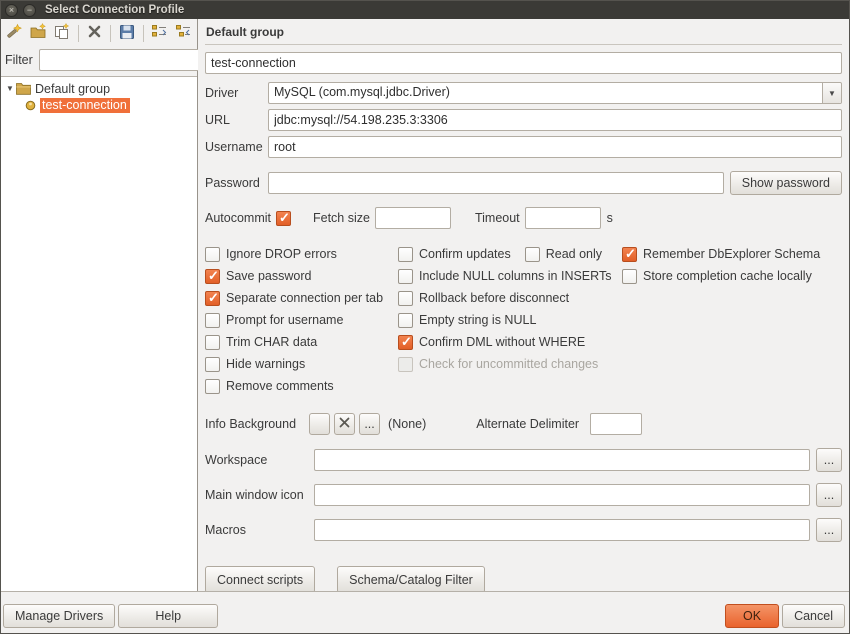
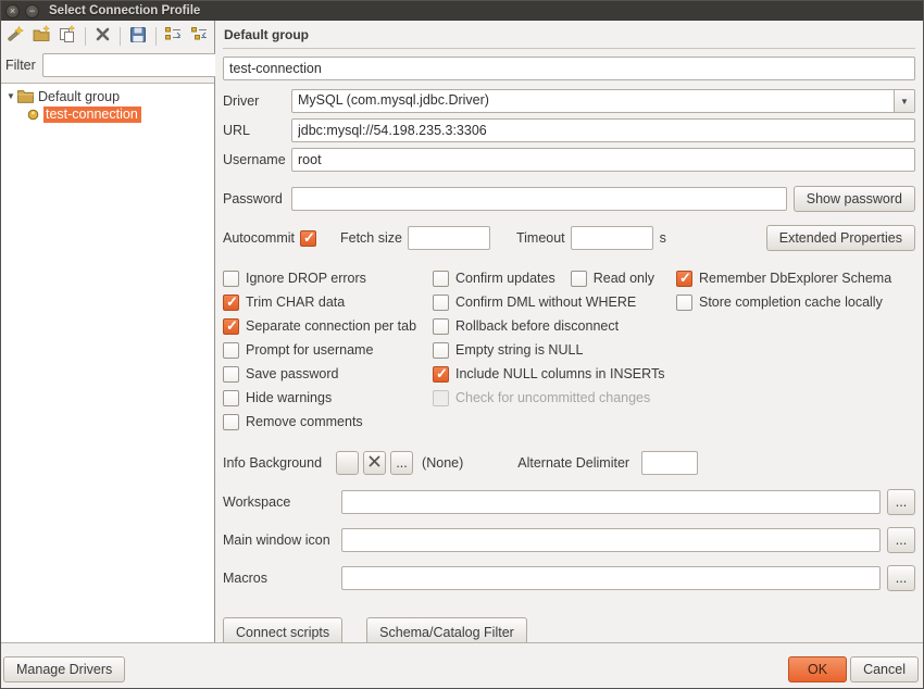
  ×
  −
  Select Connection Profile
  Filter
  ▼
  Default group
  test-connection
  Default group
  test-connection
  Driver
  MySQL (com.mysql.jdbc.Driver)
  ▼
  URL
  jdbc:mysql://54.198.235.3:3306
  Username
  root
  Password
  Show password
  Autocommit
  Fetch size
  Timeout
  s
+ Extended Properties
  Ignore DROP errors
- Save password
+ Trim CHAR data
  Separate connection per tab
  Prompt for username
- Trim CHAR data
+ Save password
  Hide warnings
  Remove comments
  Confirm updates
  Read only
- Include NULL columns in INSERTs
+ Confirm DML without WHERE
  Rollback before disconnect
  Empty string is NULL
- Confirm DML without WHERE
+ Include NULL columns in INSERTs
  Check for uncommitted changes
  Remember DbExplorer Schema
  Store completion cache locally
  Info Background
  ...
  (None)
  Alternate Delimiter
  Workspace
  ...
  Main window icon
  ...
  Macros
  ...
  Connect scripts
  Schema/Catalog Filter
  Manage Drivers
- Help
  OK
  Cancel
